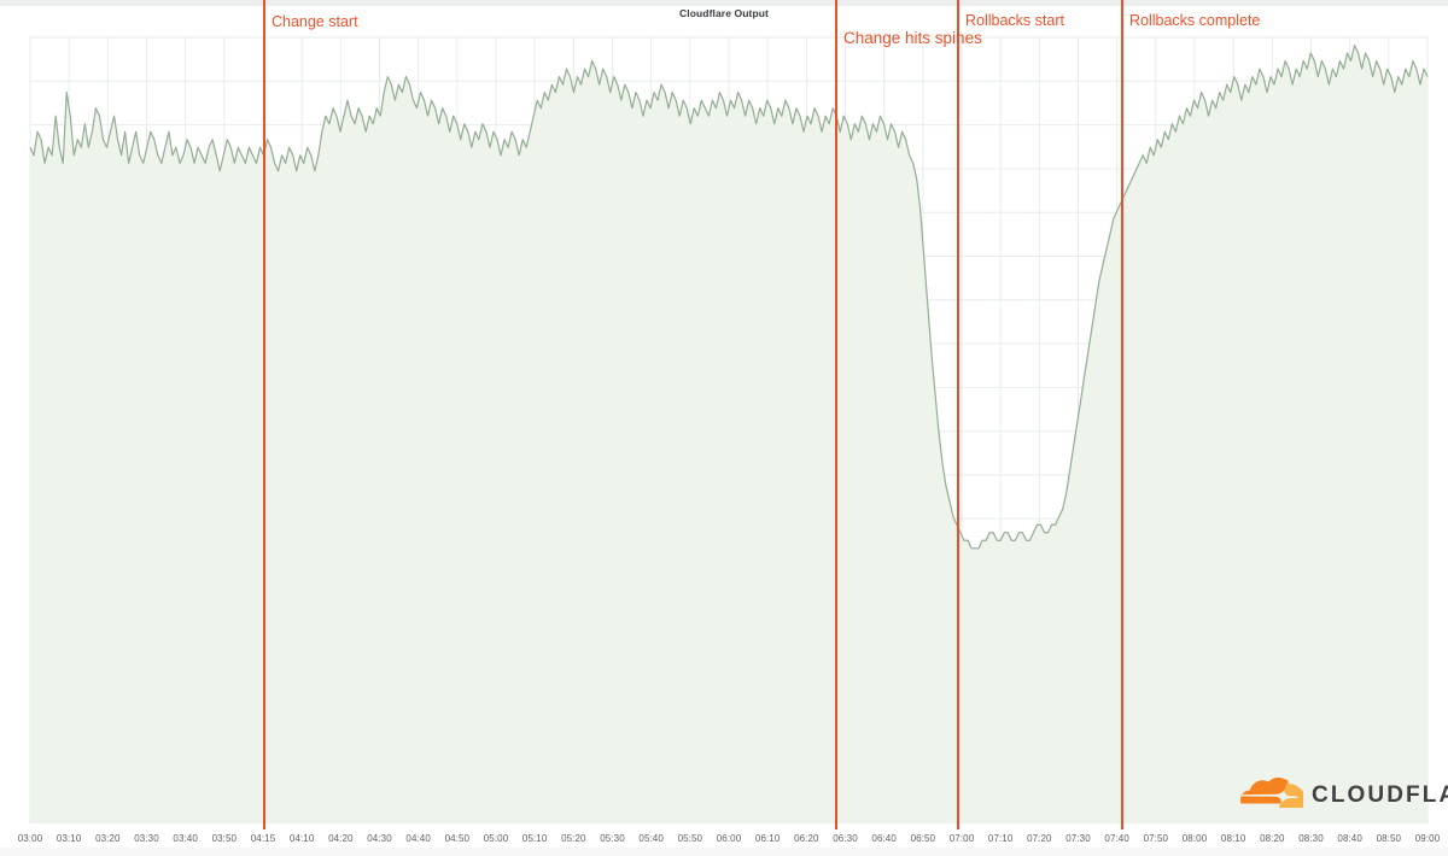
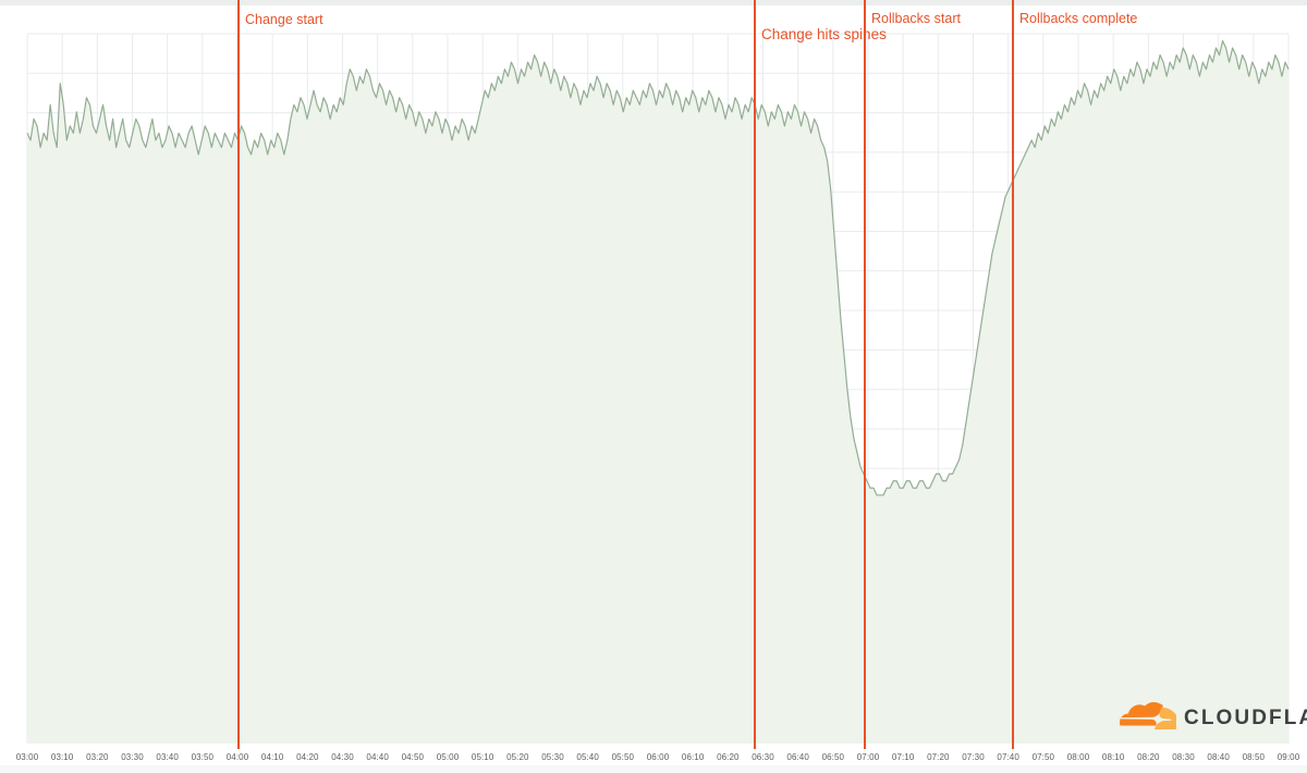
- Cloudflare Output
  Change start
  Change hits spines
  Rollbacks start
  Rollbacks complete
  03:00
  03:10
  03:20
  03:30
  03:40
  03:50
- 04:15
+ 04:00
  04:10
  04:20
  04:30
  04:40
  04:50
  05:00
  05:10
  05:20
  05:30
  05:40
  05:50
  06:00
  06:10
  06:20
  06:30
  06:40
  06:50
  07:00
  07:10
  07:20
  07:30
  07:40
  07:50
  08:00
  08:10
  08:20
  08:30
  08:40
  08:50
  09:00
  CLOUDFL
